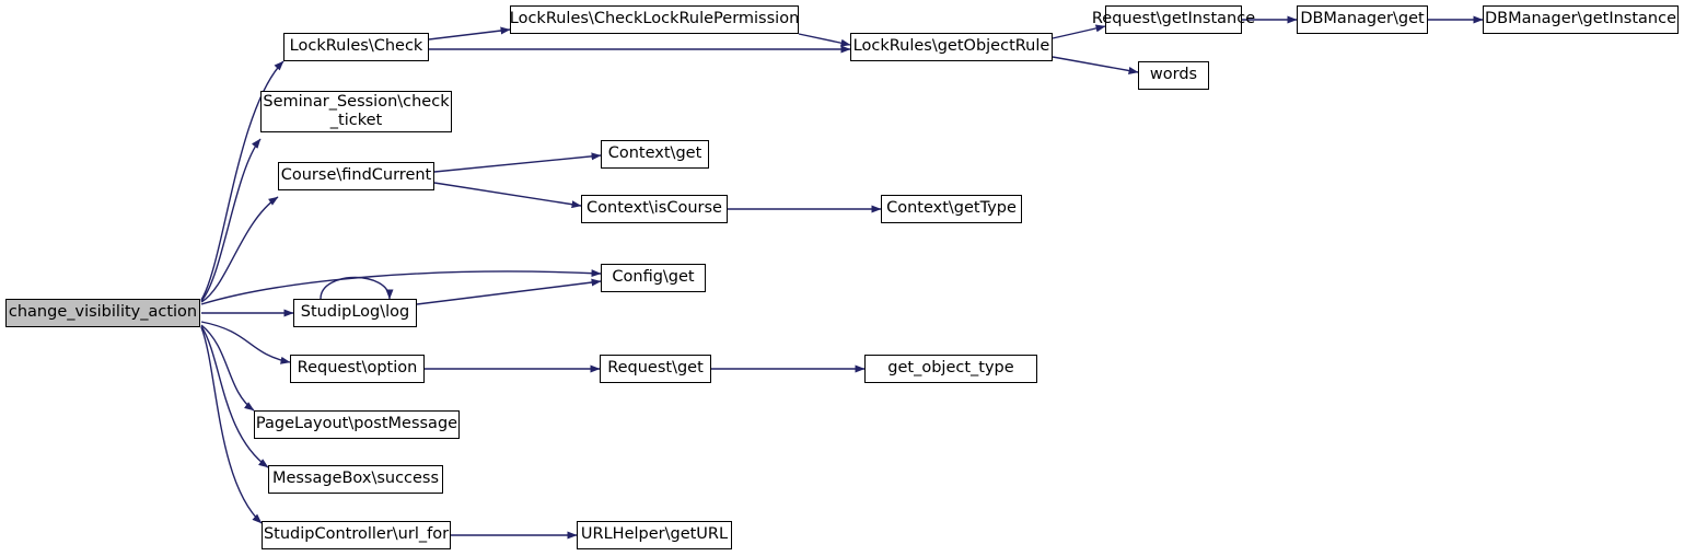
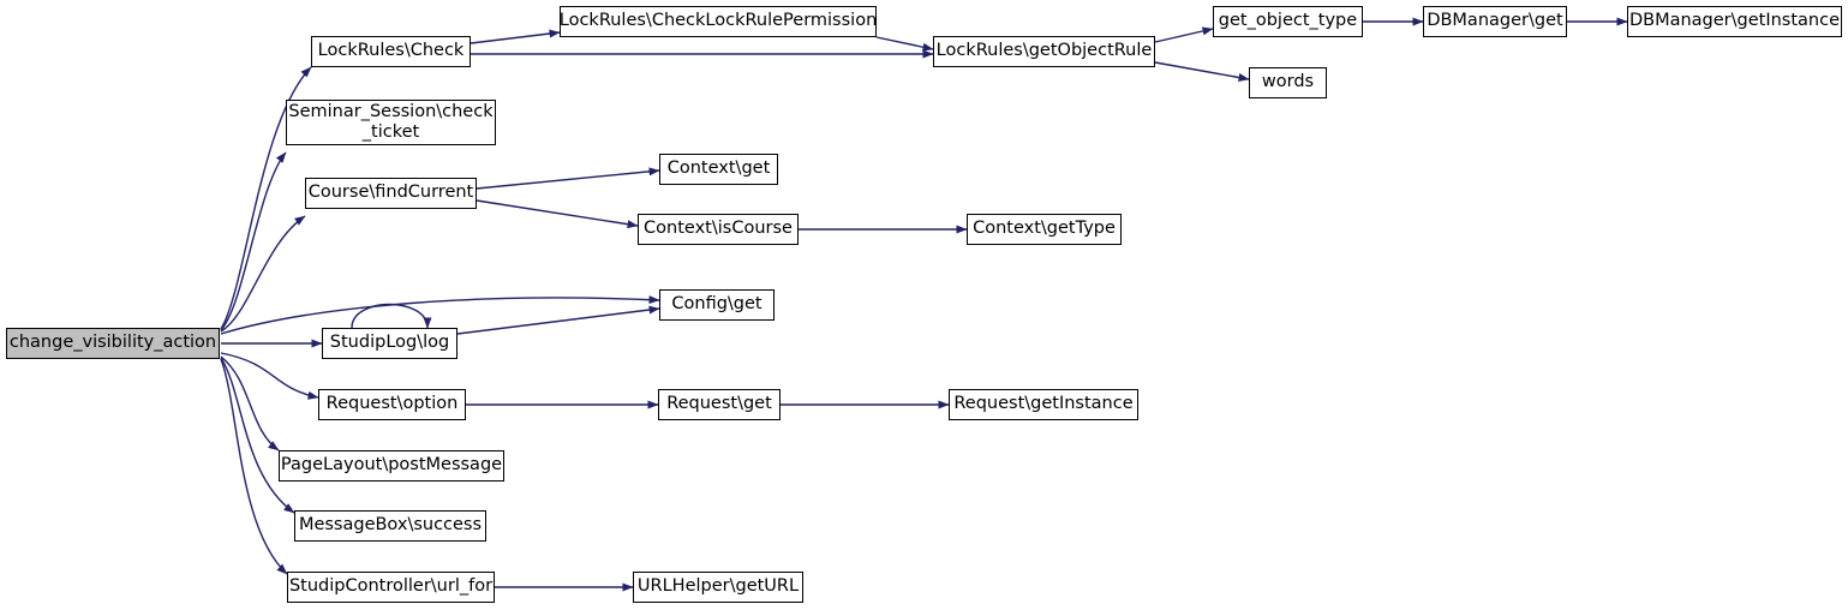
  change_visibility_action
  LockRules\Check
  Seminar_Session\check
  _ticket
  Course\findCurrent
  StudipLog\log
  Request\option
  PageLayout\postMessage
  MessageBox\success
  StudipController\url_for
  LockRules\CheckLockRulePermission
  LockRules\getObjectRule
- Request\getInstance
+ get_object_type
  words
  DBManager\get
  DBManager\getInstance
  Context\get
  Context\isCourse
  Context\getType
  Config\get
  Request\get
- get_object_type
+ Request\getInstance
  URLHelper\getURL
